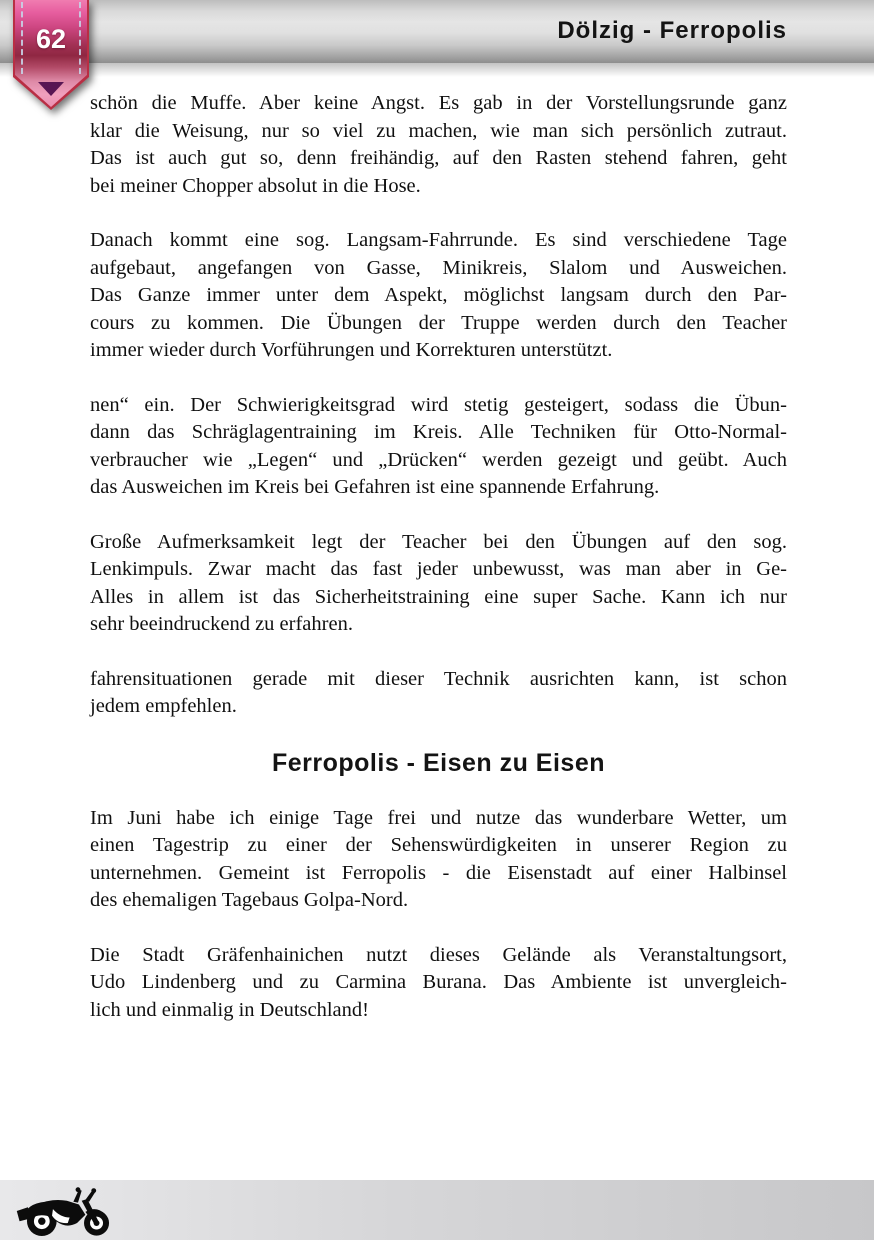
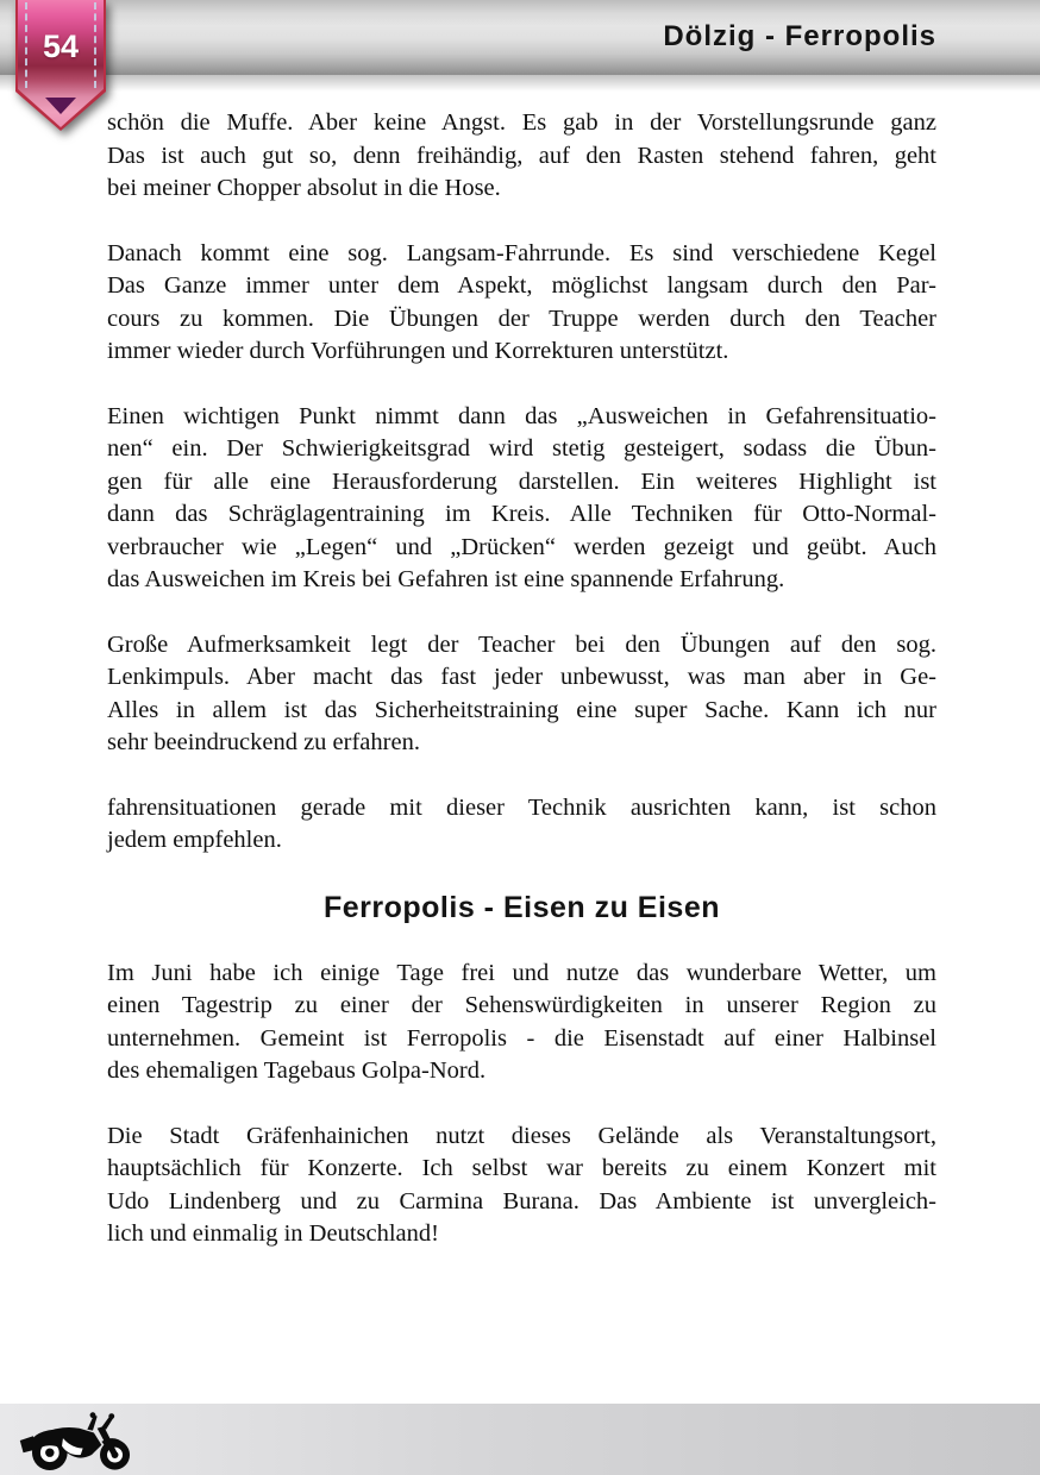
  Dölzig - Ferropolis
- 62
+ 54
  schön die Muffe. Aber keine Angst. Es gab in der Vorstellungsrunde ganz
- klar die Weisung, nur so viel zu machen, wie man sich persönlich zutraut.
  Das ist auch gut so, denn freihändig, auf den Rasten stehend fahren, geht
  bei meiner Chopper absolut in die Hose.
- Danach kommt eine sog. Langsam-Fahrrunde. Es sind verschiedene Tage
+ Danach kommt eine sog. Langsam-Fahrrunde. Es sind verschiedene Kegel
- aufgebaut, angefangen von Gasse, Minikreis, Slalom und Ausweichen.
  Das Ganze immer unter dem Aspekt, möglichst langsam durch den Par-
  cours zu kommen. Die Übungen der Truppe werden durch den Teacher
  immer wieder durch Vorführungen und Korrekturen unterstützt.
+ Einen wichtigen Punkt nimmt dann das „Ausweichen in Gefahrensituatio-
  nen“ ein. Der Schwierigkeitsgrad wird stetig gesteigert, sodass die Übun-
+ gen für alle eine Herausforderung darstellen. Ein weiteres Highlight ist
  dann das Schräglagentraining im Kreis. Alle Techniken für Otto-Normal-
  verbraucher wie „Legen“ und „Drücken“ werden gezeigt und geübt. Auch
  das Ausweichen im Kreis bei Gefahren ist eine spannende Erfahrung.
  Große Aufmerksamkeit legt der Teacher bei den Übungen auf den sog.
- Lenkimpuls. Zwar macht das fast jeder unbewusst, was man aber in Ge-
+ Lenkimpuls. Aber macht das fast jeder unbewusst, was man aber in Ge-
  Alles in allem ist das Sicherheitstraining eine super Sache. Kann ich nur
  sehr beeindruckend zu erfahren.
  fahrensituationen gerade mit dieser Technik ausrichten kann, ist schon
  jedem empfehlen.
  Ferropolis - Eisen zu Eisen
  Im Juni habe ich einige Tage frei und nutze das wunderbare Wetter, um
  einen Tagestrip zu einer der Sehenswürdigkeiten in unserer Region zu
  unternehmen. Gemeint ist Ferropolis - die Eisenstadt auf einer Halbinsel
  des ehemaligen Tagebaus Golpa-Nord.
  Die Stadt Gräfenhainichen nutzt dieses Gelände als Veranstaltungsort,
+ hauptsächlich für Konzerte. Ich selbst war bereits zu einem Konzert mit
  Udo Lindenberg und zu Carmina Burana. Das Ambiente ist unvergleich-
  lich und einmalig in Deutschland!
